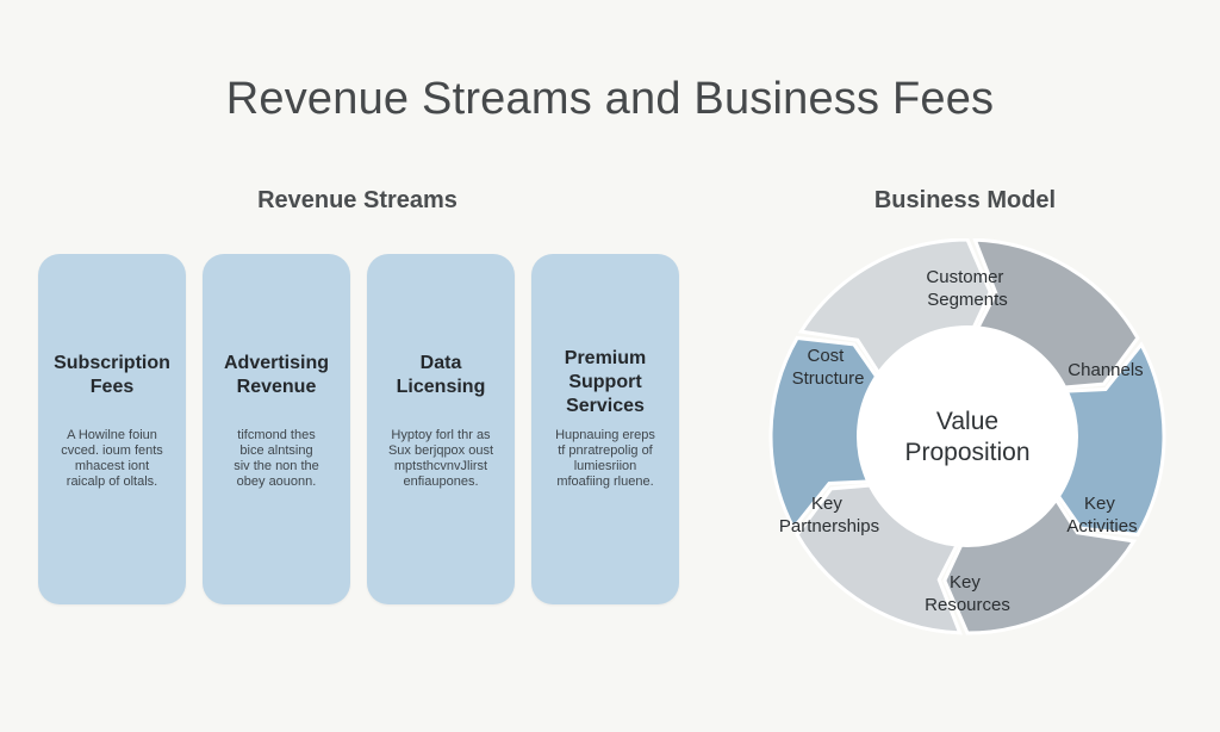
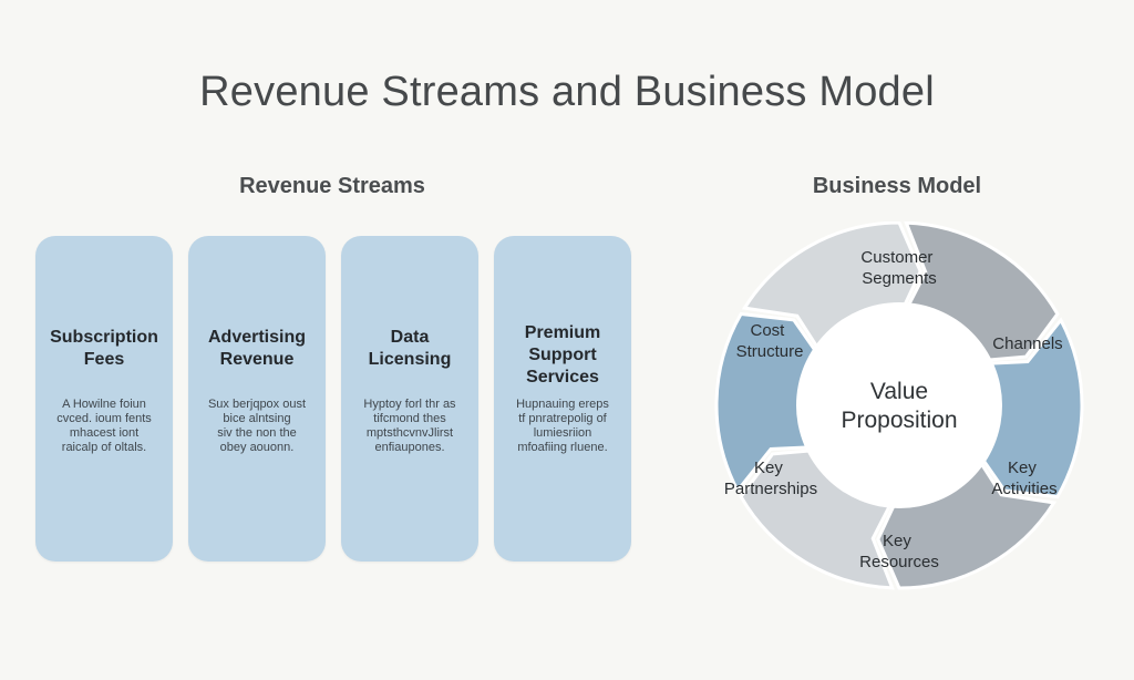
- Revenue Streams and Business Fees
+ Revenue Streams and Business Model
  Revenue Streams
  Business Model
  Subscription
  Fees
  A Howilne foiun
  cvced. ioum fents
  mhacest iont
  raicalp of oltals.
  Advertising
  Revenue
- tifcmond thes
+ Sux berjqpox oust
  bice alntsing
  siv the non the
  obey aouonn.
  Data
  Licensing
  Hyptoy forl thr as
- Sux berjqpox oust
+ tifcmond thes
  mptsthcvnvJlirst
  enfiaupones.
  Premium
  Support
  Services
  Hupnauing ereps
  tf pnratrepolig of
  lumiesriion
  mfoafiing rluene.
  Value
  Proposition
  Customer Segments
  Channels
  Key Activities
  Key Resources
  Key Partnerships
  Cost Structure
